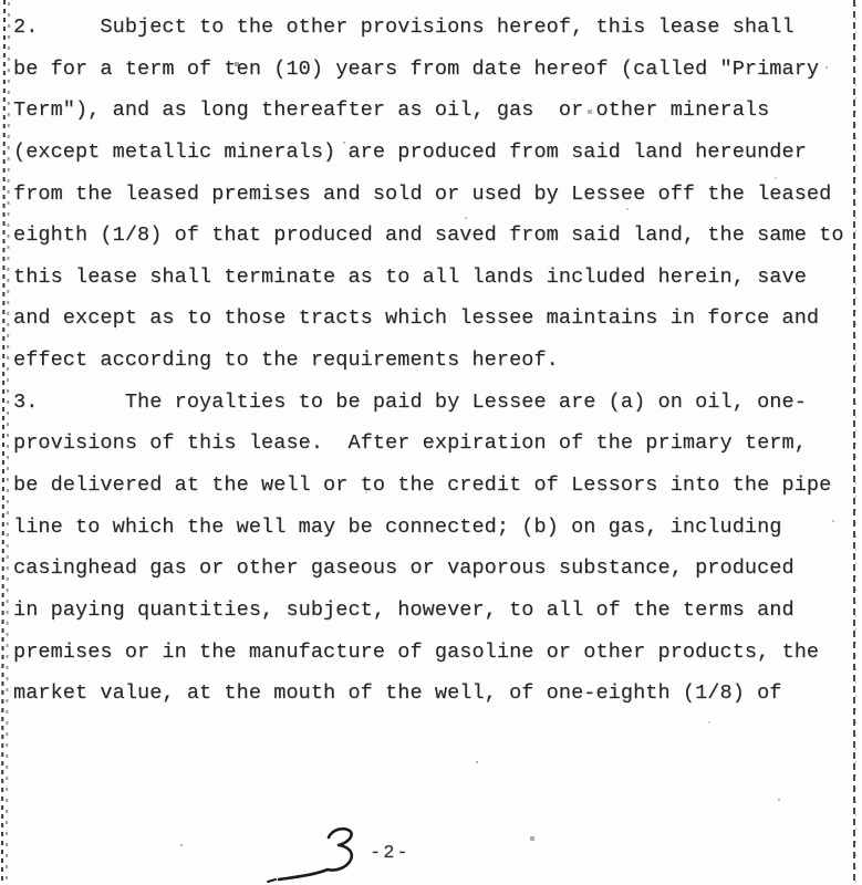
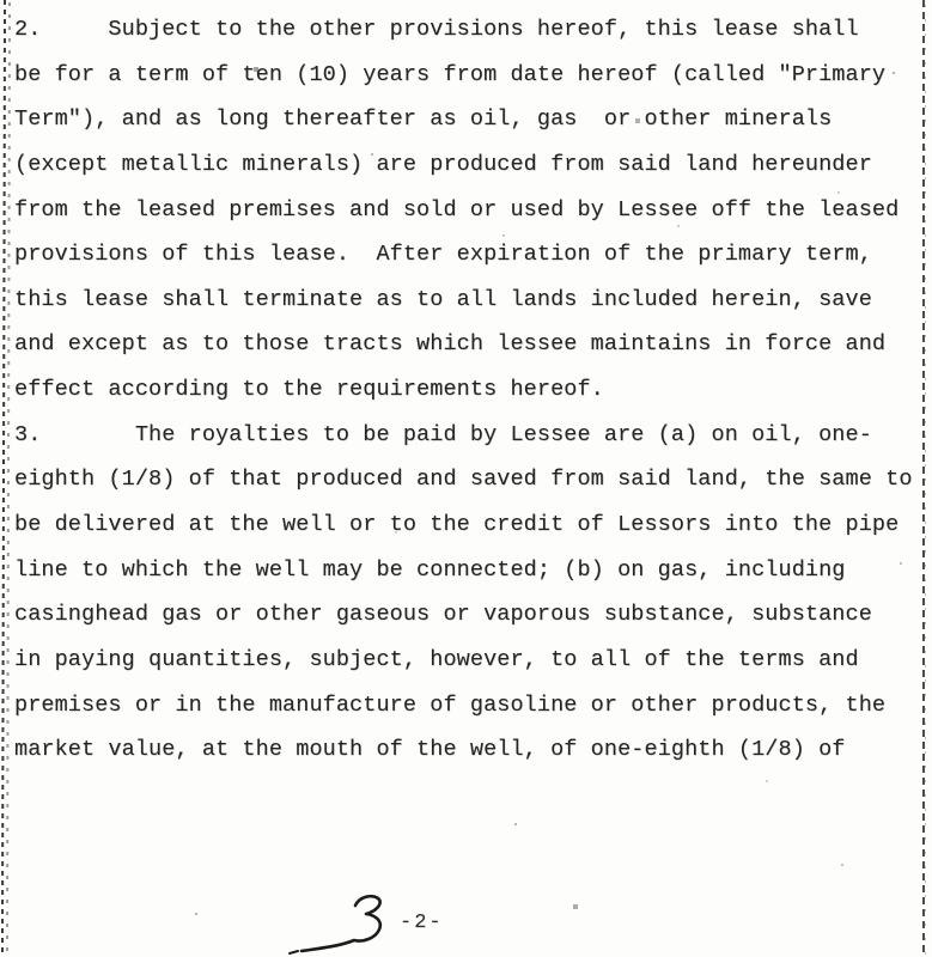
  2. Subject to the other provisions hereof, this lease shall
  be for a term of ten (10) years from date hereof (called "Primary
  Term"), and as long thereafter as oil, gas or other minerals
  (except metallic minerals) are produced from said land hereunder
  from the leased premises and sold or used by Lessee off the leased
- eighth (1/8) of that produced and saved from said land, the same to
+ provisions of this lease. After expiration of the primary term,
  this lease shall terminate as to all lands included herein, save
  and except as to those tracts which lessee maintains in force and
  effect according to the requirements hereof.
  3. The royalties to be paid by Lessee are (a) on oil, one-
- provisions of this lease. After expiration of the primary term,
+ eighth (1/8) of that produced and saved from said land, the same to
  be delivered at the well or to the credit of Lessors into the pipe
  line to which the well may be connected; (b) on gas, including
- casinghead gas or other gaseous or vaporous substance, produced
+ casinghead gas or other gaseous or vaporous substance, substance
  in paying quantities, subject, however, to all of the terms and
  premises or in the manufacture of gasoline or other products, the
  market value, at the mouth of the well, of one-eighth (1/8) of
  -2-
